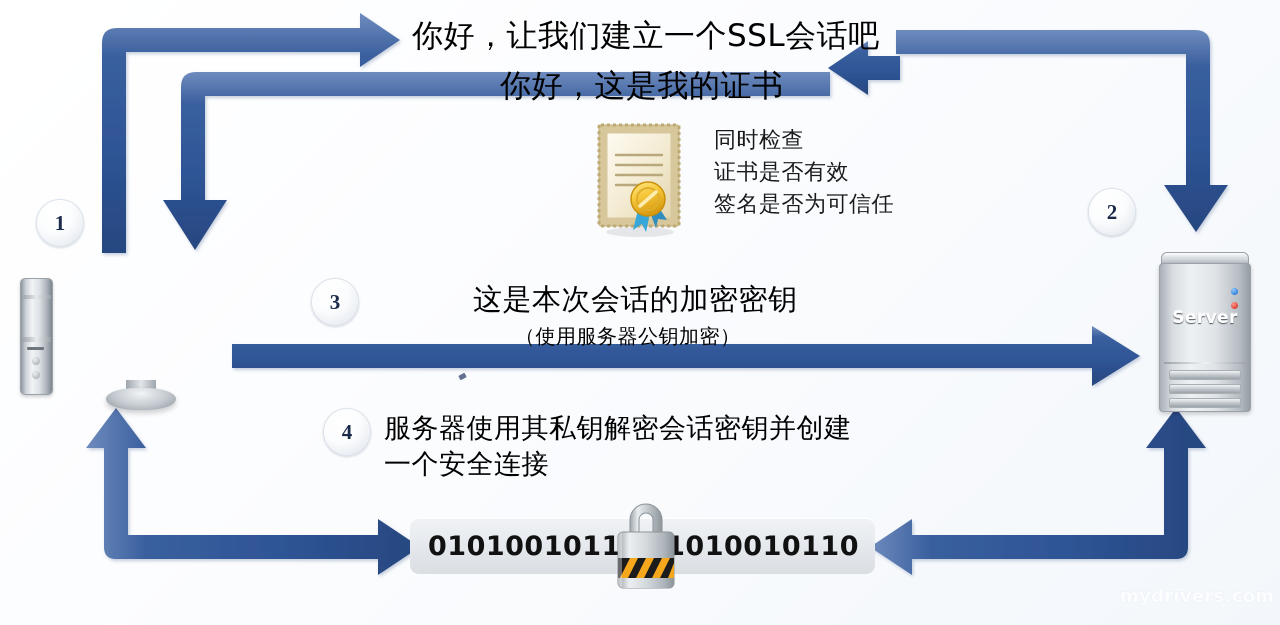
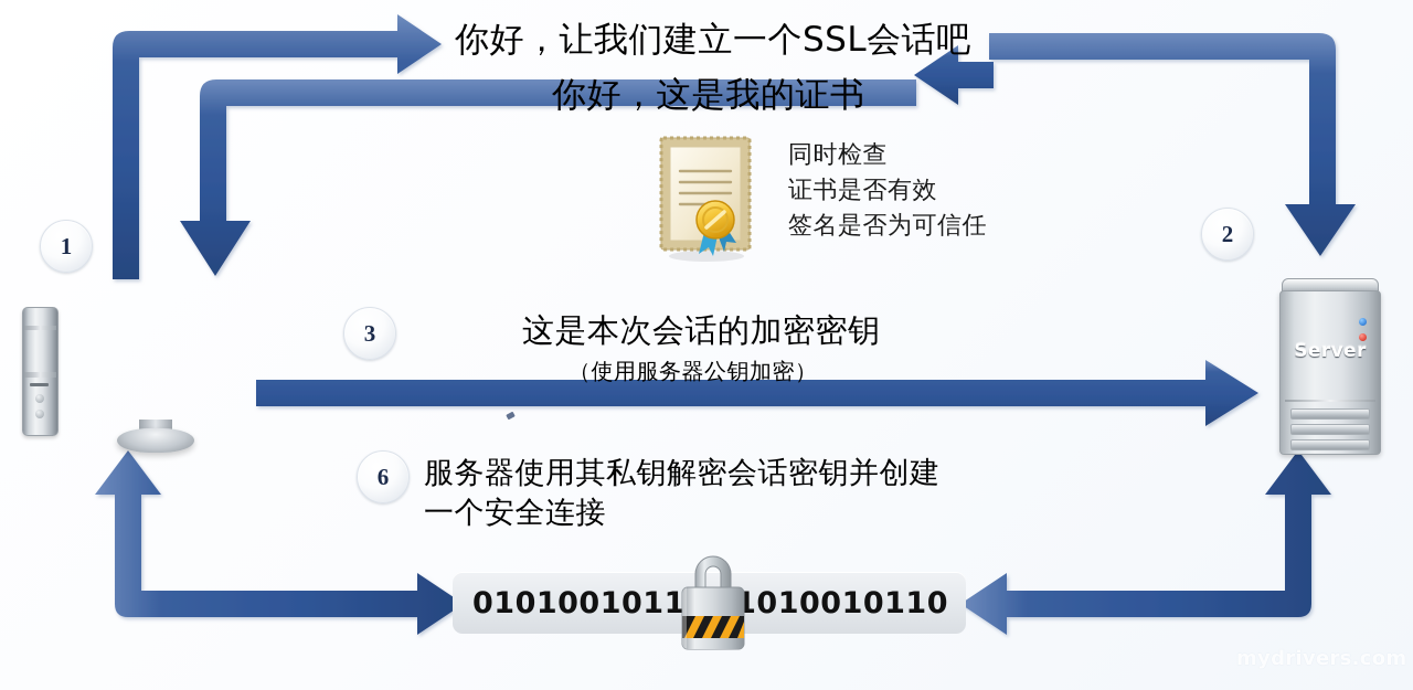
  你好，让我们建立一个SSL会话吧
  你好，这是我的证书
  这是本次会话的加密密钥
  （使用服务器公钥加密）
  服务器使用其私钥解密会话密钥并创建
  一个安全连接
  同时检查
  证书是否有效
  签名是否为可信任
  1
  2
  3
- 4
+ 6
  Server
  0101001011
  1010010110
